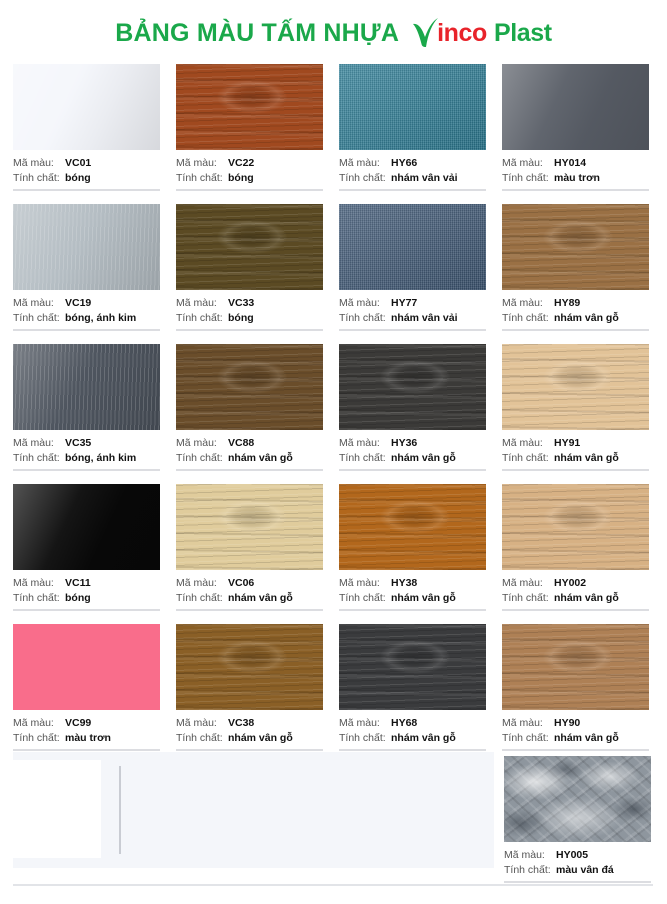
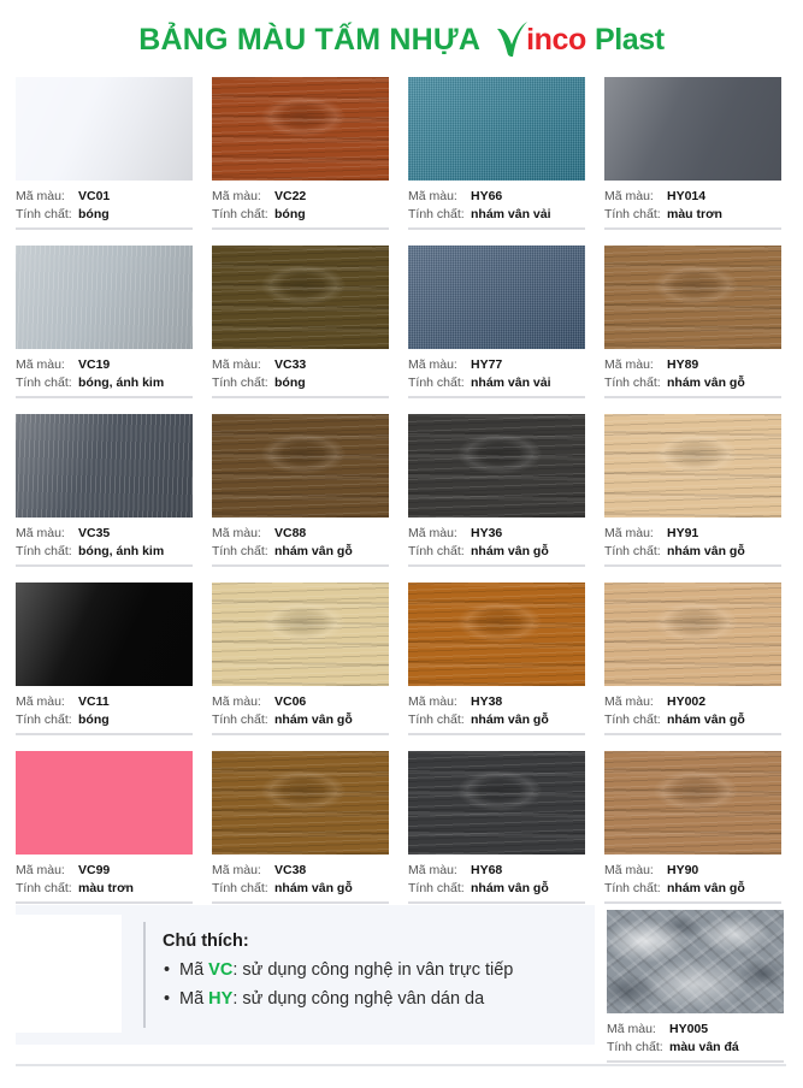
  BẢNG MÀU TẤM NHỰA
  inco
  Plast
  Mã màu:
  VC01
  Tính chất:
  bóng
  Mã màu:
  VC22
  Tính chất:
  bóng
  Mã màu:
  HY66
  Tính chất:
  nhám vân vải
  Mã màu:
  HY014
  Tính chất:
  màu trơn
  Mã màu:
  VC19
  Tính chất:
  bóng, ánh kim
  Mã màu:
  VC33
  Tính chất:
  bóng
  Mã màu:
  HY77
  Tính chất:
  nhám vân vải
  Mã màu:
  HY89
  Tính chất:
  nhám vân gỗ
  Mã màu:
  VC35
  Tính chất:
  bóng, ánh kim
  Mã màu:
  VC88
  Tính chất:
  nhám vân gỗ
  Mã màu:
  HY36
  Tính chất:
  nhám vân gỗ
  Mã màu:
  HY91
  Tính chất:
  nhám vân gỗ
  Mã màu:
  VC11
  Tính chất:
  bóng
  Mã màu:
  VC06
  Tính chất:
  nhám vân gỗ
  Mã màu:
  HY38
  Tính chất:
  nhám vân gỗ
  Mã màu:
  HY002
  Tính chất:
  nhám vân gỗ
  Mã màu:
  VC99
  Tính chất:
  màu trơn
  Mã màu:
  VC38
  Tính chất:
  nhám vân gỗ
  Mã màu:
  HY68
  Tính chất:
  nhám vân gỗ
  Mã màu:
  HY90
  Tính chất:
  nhám vân gỗ
+ Chú thích:
+ Mã VC: sử dụng công nghệ in vân trực tiếp
+ Mã HY: sử dụng công nghệ vân dán da
  Mã màu:
  HY005
  Tính chất:
  màu vân đá
